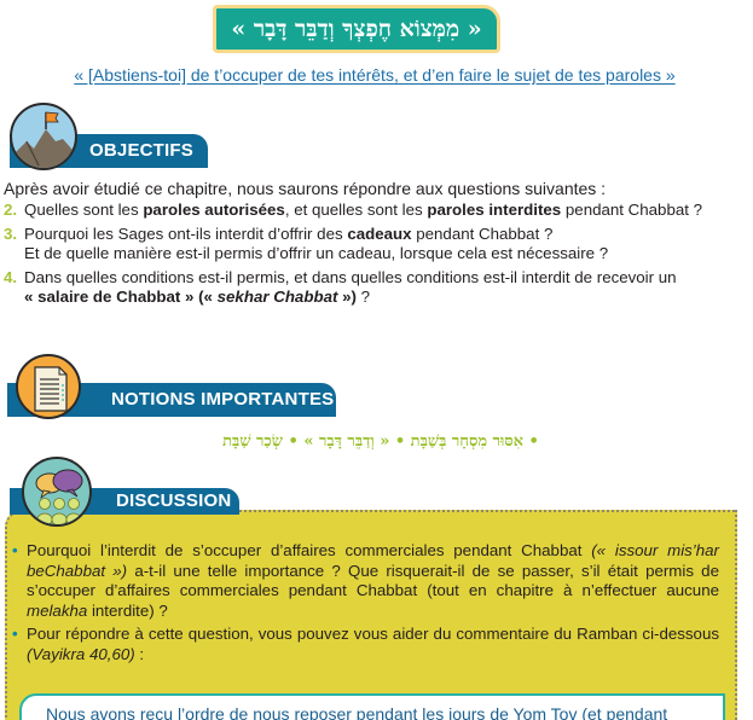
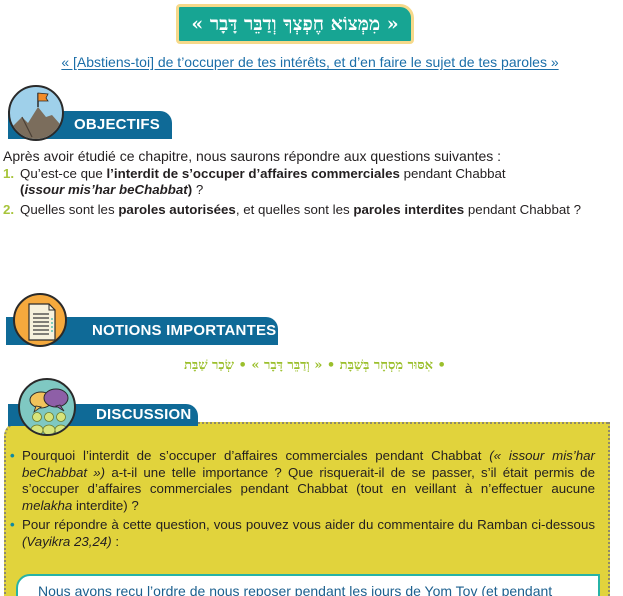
  « מִמְּצוֹא חֶפְצְךָ וְדַבֵּר דָּבָר »
  « [Abstiens-toi] de t’occuper de tes intérêts, et d’en faire le sujet de tes paroles »
  OBJECTIFS
  Après avoir étudié ce chapitre, nous saurons répondre aux questions suivantes :
+ 1.
+ Qu’est-ce que l’interdit de s’occuper d’affaires commerciales pendant Chabbat
+ (issour mis’har beChabbat) ?
  2.
  Quelles sont les paroles autorisées, et quelles sont les paroles interdites pendant Chabbat ?
- 3.
- Pourquoi les Sages ont-ils interdit d’offrir des cadeaux pendant Chabbat ?
- Et de quelle manière est-il permis d’offrir un cadeau, lorsque cela est nécessaire ?
- 4.
- Dans quelles conditions est-il permis, et dans quelles conditions est-il interdit de recevoir un
- « salaire de Chabbat » (« sekhar Chabbat ») ?
  NOTIONS IMPORTANTES
  • אִסּוּר מִסְחָר בְּשַׁבָּת • « וְדַבֵּר דָּבָר » • שְׂכַר שַׁבָּת
  DISCUSSION
  •
- Pourquoi l’interdit de s’occuper d’affaires commerciales pendant Chabbat (« issour mis’har beChabbat ») a-t-il une telle importance ? Que risquerait-il de se passer, s’il était permis de s’occuper d’affaires commerciales pendant Chabbat (tout en chapitre à n’effectuer aucune melakha interdite) ?
+ Pourquoi l’interdit de s’occuper d’affaires commerciales pendant Chabbat (« issour mis’har beChabbat ») a-t-il une telle importance ? Que risquerait-il de se passer, s’il était permis de s’occuper d’affaires commerciales pendant Chabbat (tout en veillant à n’effectuer aucune melakha interdite) ?
  •
- Pour répondre à cette question, vous pouvez vous aider du commentaire du Ramban ci-dessous (Vayikra 40,60) :
+ Pour répondre à cette question, vous pouvez vous aider du commentaire du Ramban ci-dessous (Vayikra 23,24) :
  Nous avons reçu l’ordre de nous reposer pendant les jours de Yom Tov (et pendant
